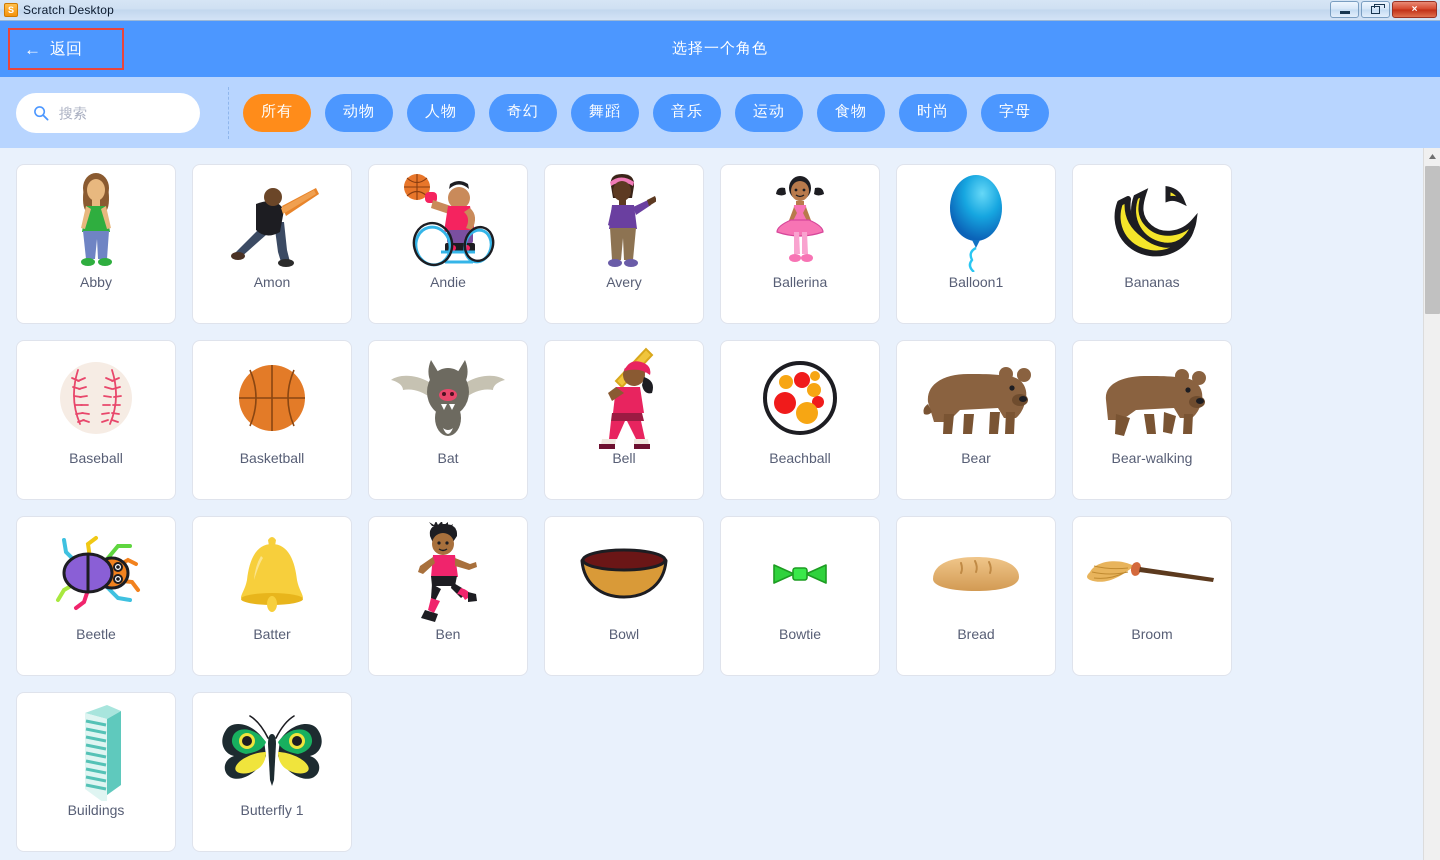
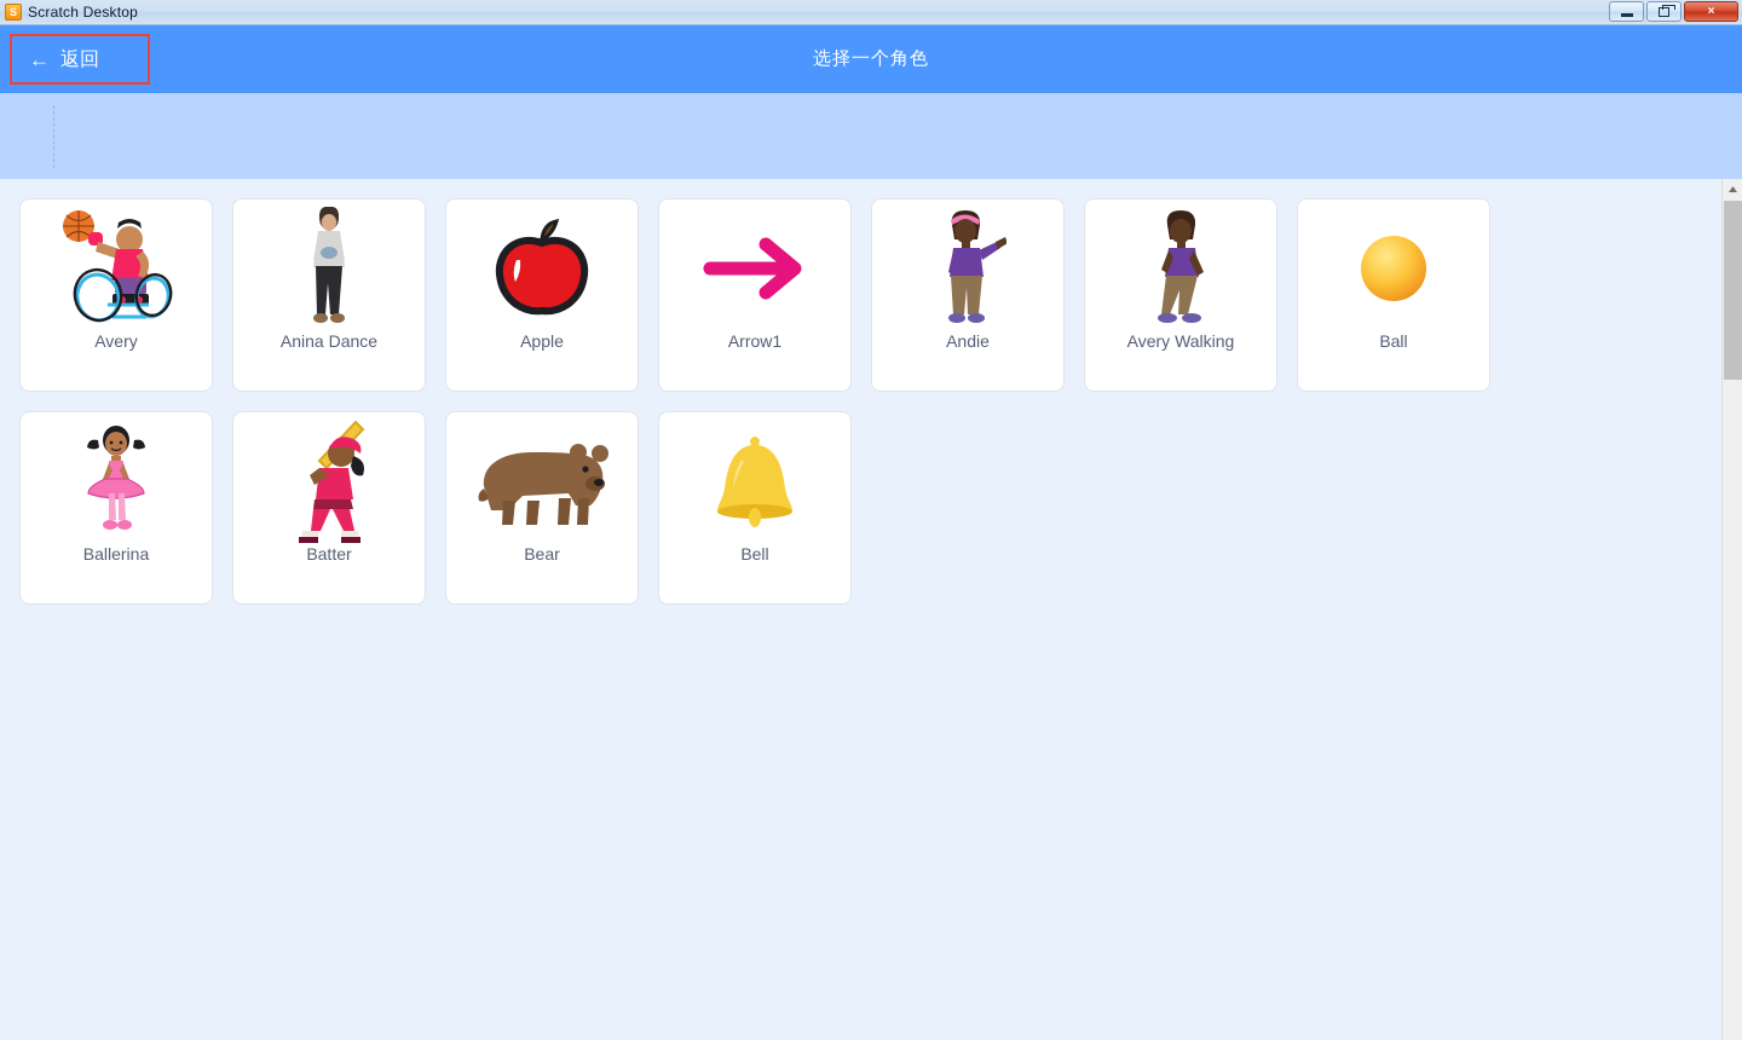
  S
  Scratch Desktop
  ×
  ←
  返回
  选择一个角色
- 搜索
- 所有
- 动物
- 人物
- 奇幻
- 舞蹈
- 音乐
- 运动
- 食物
- 时尚
- 字母
- Abby
- Amon
- Andie
+ Avery
+ Anina Dance
+ Apple
+ Arrow1
- Avery
+ Andie
+ Avery Walking
+ Ball
  Ballerina
- Balloon1
- Bananas
- Baseball
- Basketball
- Bat
- Bell
+ Batter
- Beachball
  Bear
- Bear-walking
- Beetle
- Batter
+ Bell
- Ben
- Bowl
- Bowtie
- Bread
- Broom
- Buildings
- Butterfly 1
